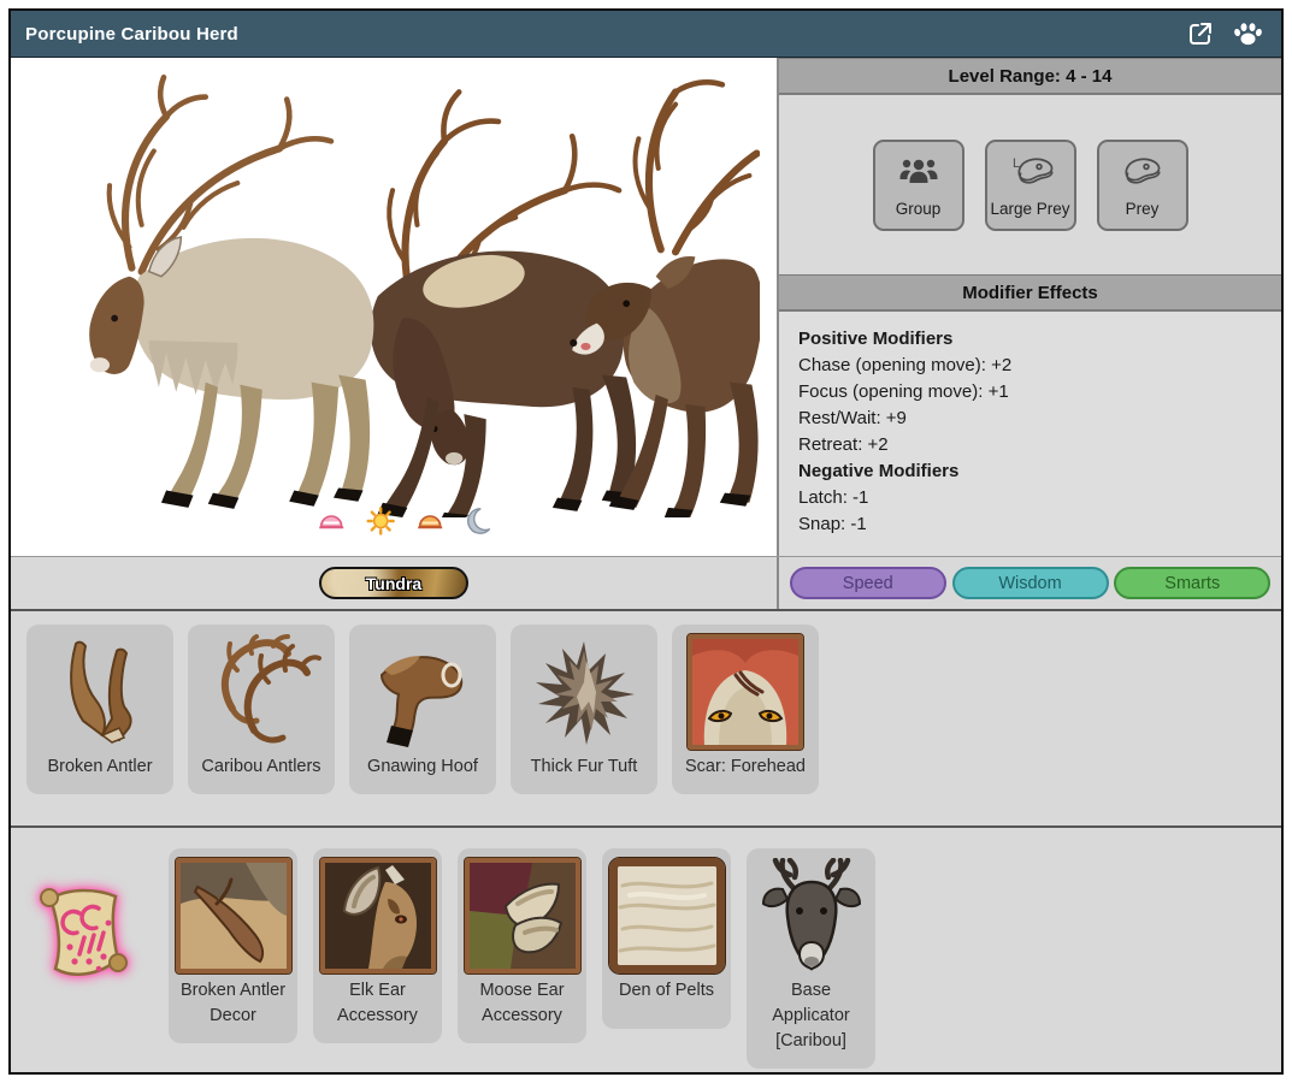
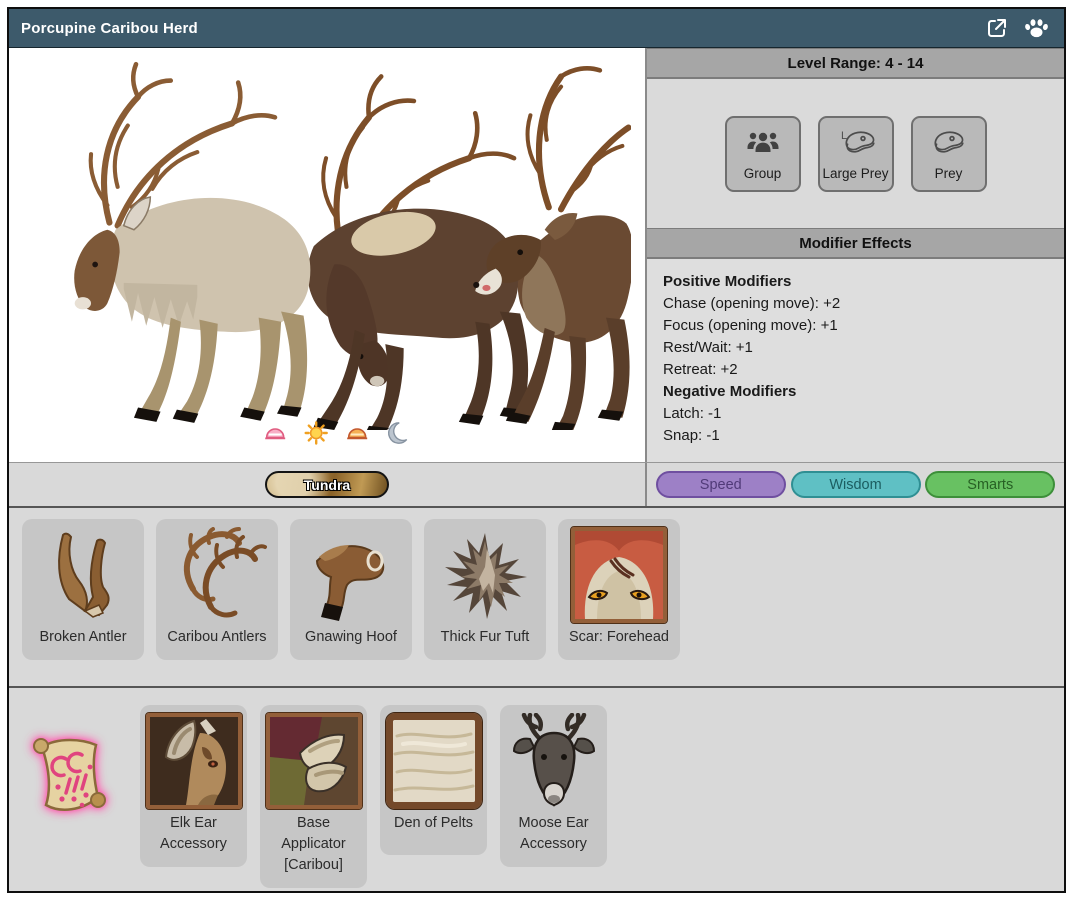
  Porcupine Caribou Herd
  Level Range: 4 - 14
  Group
  L
  Large Prey
  Prey
  Modifier Effects
  Positive Modifiers
  Chase (opening move): +2
  Focus (opening move): +1
- Rest/Wait: +9
+ Rest/Wait: +1
  Retreat: +2
  Negative Modifiers
  Latch: -1
  Snap: -1
  Tundra
  Speed
  Wisdom
  Smarts
  Broken Antler
  Caribou Antlers
  Gnawing Hoof
  Thick Fur Tuft
  Scar: Forehead
- Broken Antler Decor
  Elk Ear Accessory
- Moose Ear Accessory
+ Base Applicator [Caribou]
  Den of Pelts
- Base Applicator [Caribou]
+ Moose Ear Accessory
